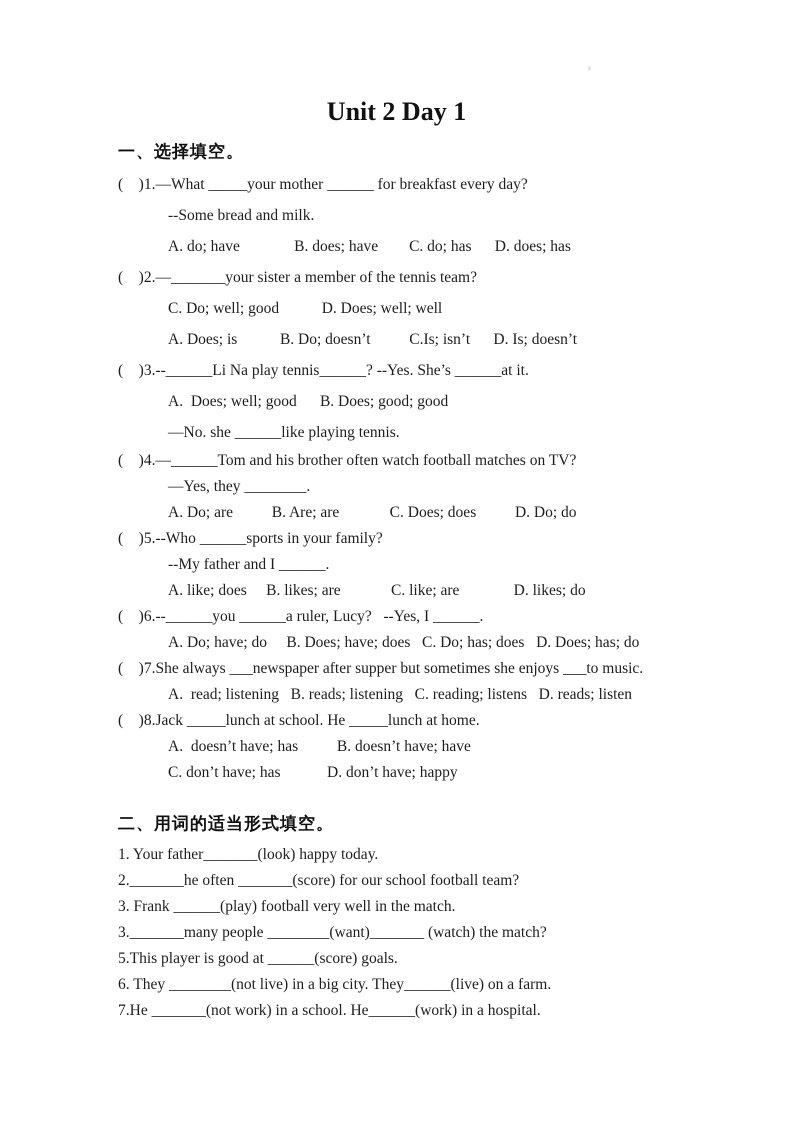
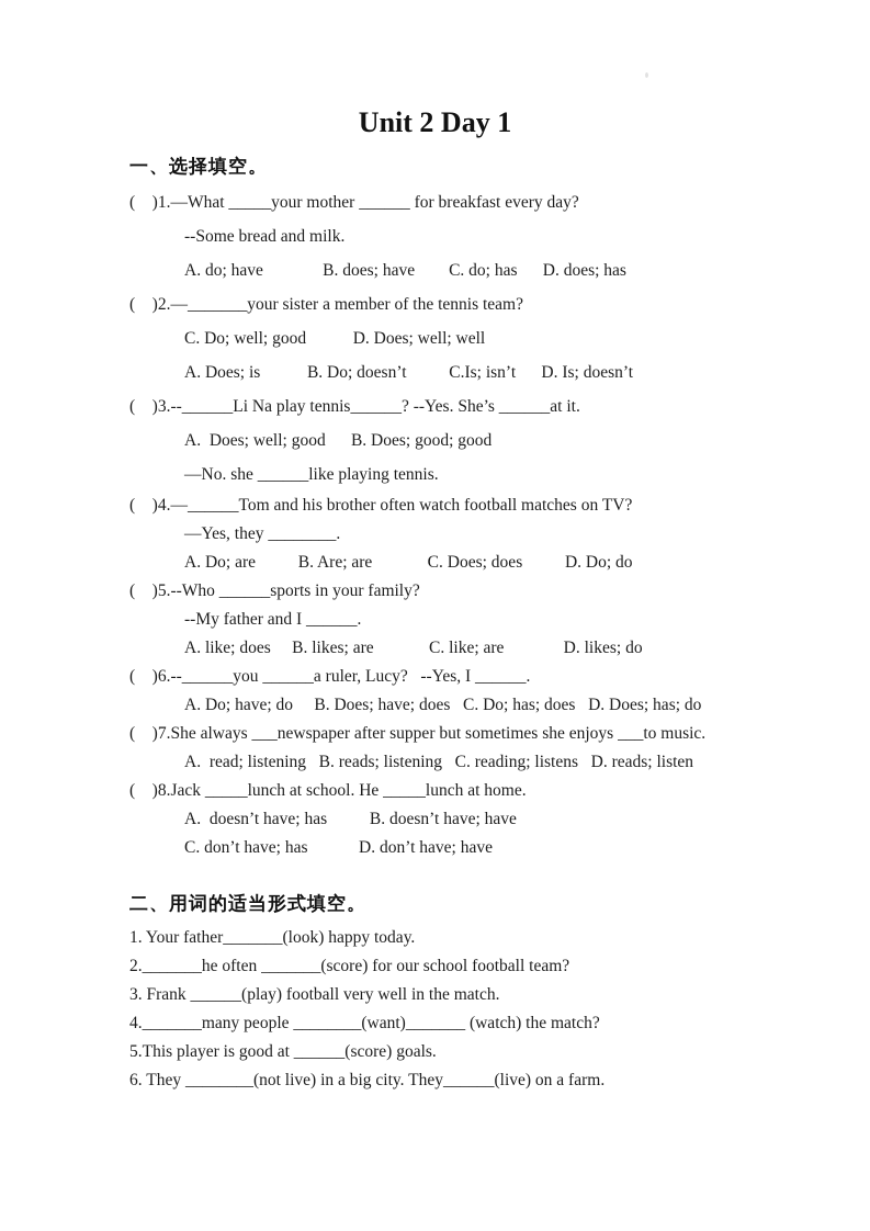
  Unit 2 Day 1
  一、选择填空。
  ( )1.—What _____your mother ______ for breakfast every day?
  --Some bread and milk.
  A. do; have B. does; have C. do; has D. does; has
  ( )2.—_______your sister a member of the tennis team?
  C. Do; well; good D. Does; well; well
  A. Does; is B. Do; doesn’t C.Is; isn’t D. Is; doesn’t
  ( )3.--______Li Na play tennis______? --Yes. She’s ______at it.
  A. Does; well; good B. Does; good; good
  —No. she ______like playing tennis.
  ( )4.—______Tom and his brother often watch football matches on TV?
  —Yes, they ________.
  A. Do; are B. Are; are C. Does; does D. Do; do
  ( )5.--Who ______sports in your family?
  --My father and I ______.
  A. like; does B. likes; are C. like; are D. likes; do
  ( )6.--______you ______a ruler, Lucy? --Yes, I ______.
  A. Do; have; do B. Does; have; does C. Do; has; does D. Does; has; do
  ( )7.She always ___newspaper after supper but sometimes she enjoys ___to music.
  A. read; listening B. reads; listening C. reading; listens D. reads; listen
  ( )8.Jack _____lunch at school. He _____lunch at home.
  A. doesn’t have; has B. doesn’t have; have
- C. don’t have; has D. don’t have; happy
+ C. don’t have; has D. don’t have; have
  二、用词的适当形式填空。
  1. Your father_______(look) happy today.
  2._______he often _______(score) for our school football team?
  3. Frank ______(play) football very well in the match.
- 3._______many people ________(want)_______ (watch) the match?
+ 4._______many people ________(want)_______ (watch) the match?
  5.This player is good at ______(score) goals.
  6. They ________(not live) in a big city. They______(live) on a farm.
- 7.He _______(not work) in a school. He______(work) in a hospital.
